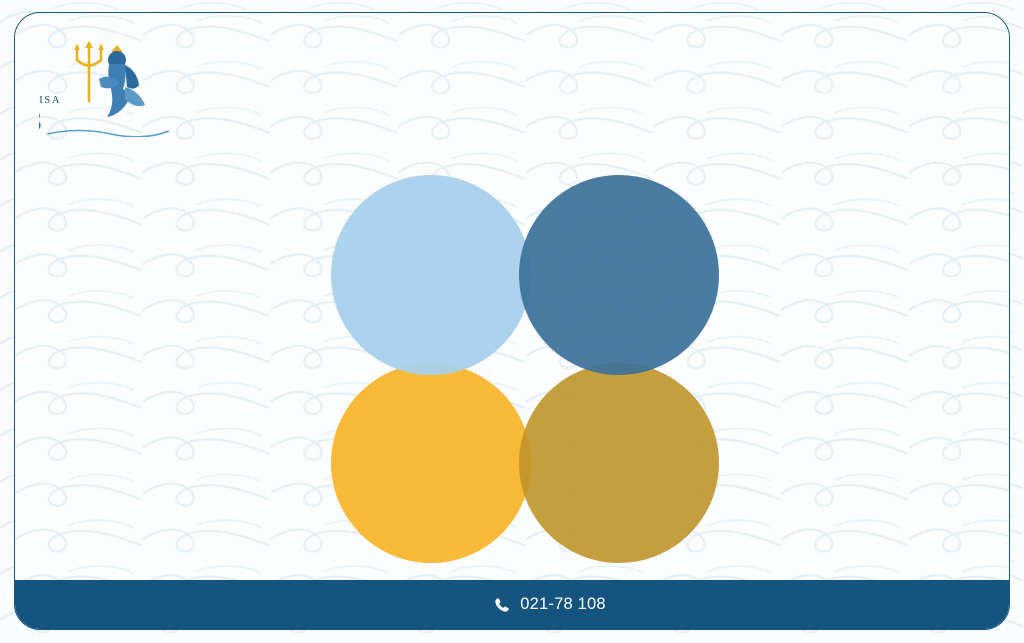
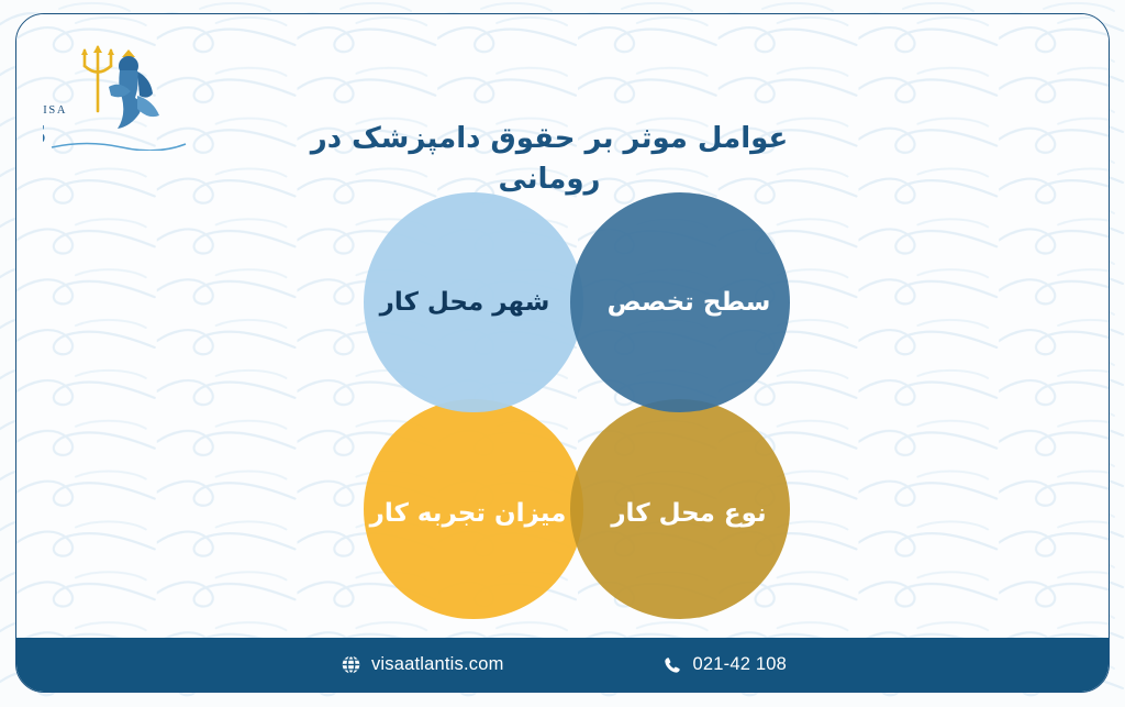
  ISA
+ عوامل موثر بر حقوق دامپزشک در رومانی
+ شهر محل کار
+ سطح تخصص
+ میزان تجربه کار
+ نوع محل کار
+ visaatlantis.com
- 021-78 108
+ 021-42 108
